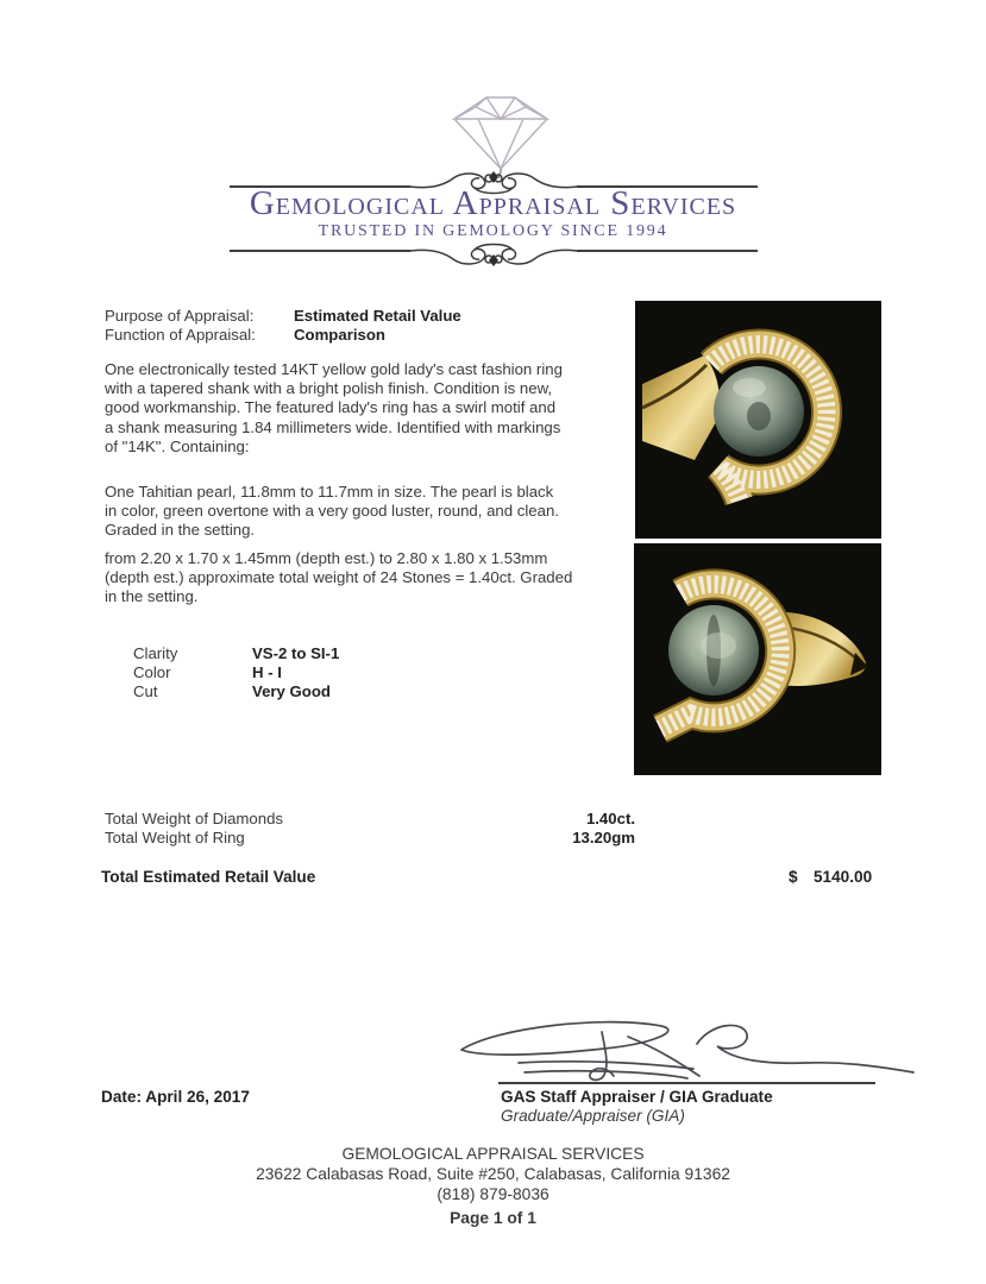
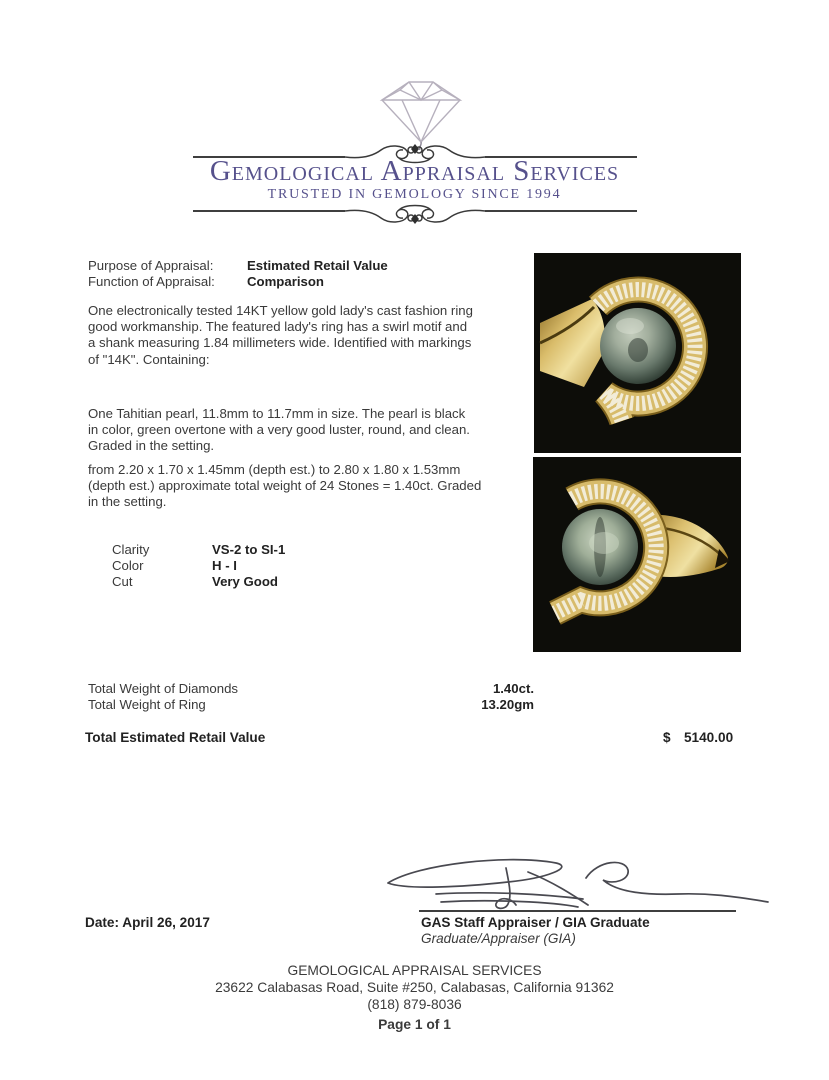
  Gemological Appraisal Services
  TRUSTED IN GEMOLOGY SINCE 1994
  Purpose of Appraisal:
  Estimated Retail Value
  Function of Appraisal:
  Comparison
  One electronically tested 14KT yellow gold lady's cast fashion ring
- with a tapered shank with a bright polish finish. Condition is new,
  good workmanship. The featured lady's ring has a swirl motif and
  a shank measuring 1.84 millimeters wide. Identified with markings
  of "14K". Containing:
  One Tahitian pearl, 11.8mm to 11.7mm in size. The pearl is black
  in color, green overtone with a very good luster, round, and clean.
  Graded in the setting.
  from 2.20 x 1.70 x 1.45mm (depth est.) to 2.80 x 1.80 x 1.53mm
  (depth est.) approximate total weight of 24 Stones = 1.40ct. Graded
  in the setting.
  Clarity
  Color
  Cut
  VS-2 to SI-1
  H - I
  Very Good
  Total Weight of Diamonds
  Total Weight of Ring
  1.40ct.
  13.20gm
  Total Estimated Retail Value
  $
  5140.00
  Date: April 26, 2017
  GAS Staff Appraiser / GIA Graduate
  Graduate/Appraiser (GIA)
  GEMOLOGICAL APPRAISAL SERVICES
  23622 Calabasas Road, Suite #250, Calabasas, California 91362
  (818) 879-8036
  Page 1 of 1
